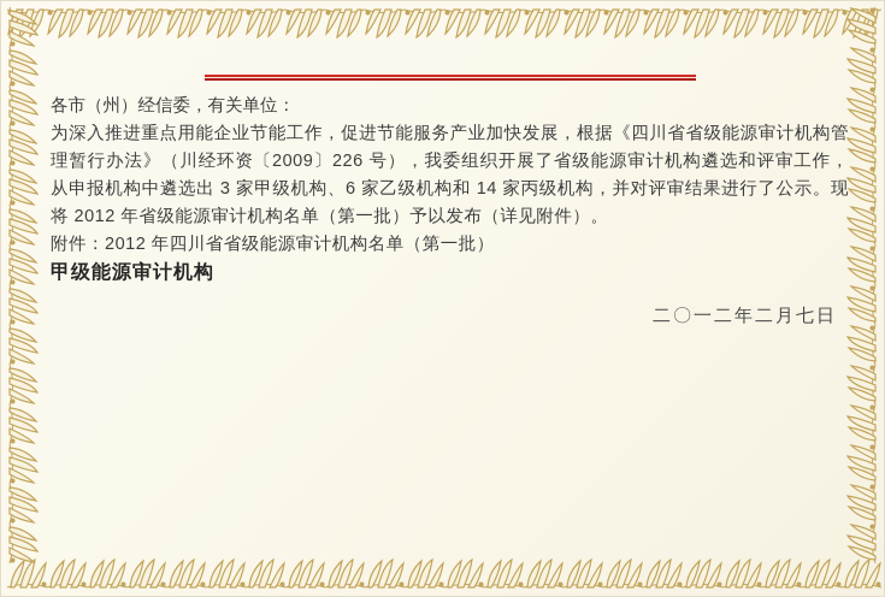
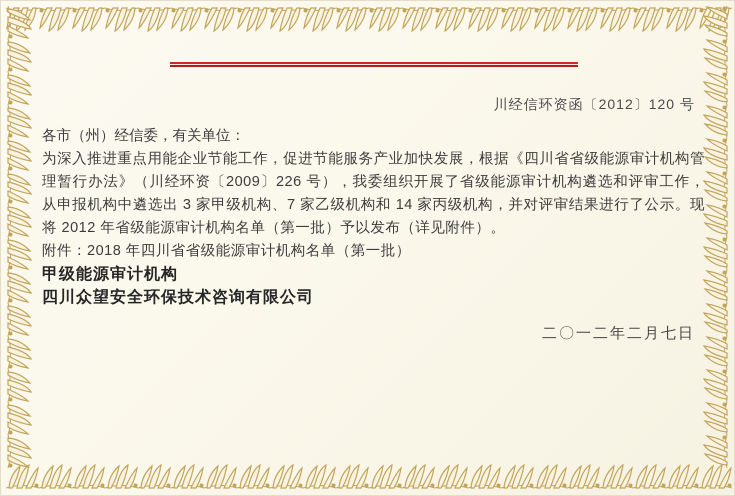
+ 川经信环资函〔2012〕120 号
  各市（州）经信委，有关单位：
- 为深入推进重点用能企业节能工作，促进节能服务产业加快发展，根据《四川省省级能源审计机构管理暂行办法》（川经环资〔2009〕226 号），我委组织开展了省级能源审计机构遴选和评审工作，从申报机构中遴选出 3 家甲级机构、6 家乙级机构和 14 家丙级机构，并对评审结果进行了公示。现将 2012 年省级能源审计机构名单（第一批）予以发布（详见附件）。
+ 为深入推进重点用能企业节能工作，促进节能服务产业加快发展，根据《四川省省级能源审计机构管理暂行办法》（川经环资〔2009〕226 号），我委组织开展了省级能源审计机构遴选和评审工作，从申报机构中遴选出 3 家甲级机构、7 家乙级机构和 14 家丙级机构，并对评审结果进行了公示。现将 2012 年省级能源审计机构名单（第一批）予以发布（详见附件）。
- 附件：2012 年四川省省级能源审计机构名单（第一批）
+ 附件：2018 年四川省省级能源审计机构名单（第一批）
  甲级能源审计机构
+ 四川众望安全环保技术咨询有限公司
  二〇一二年二月七日
